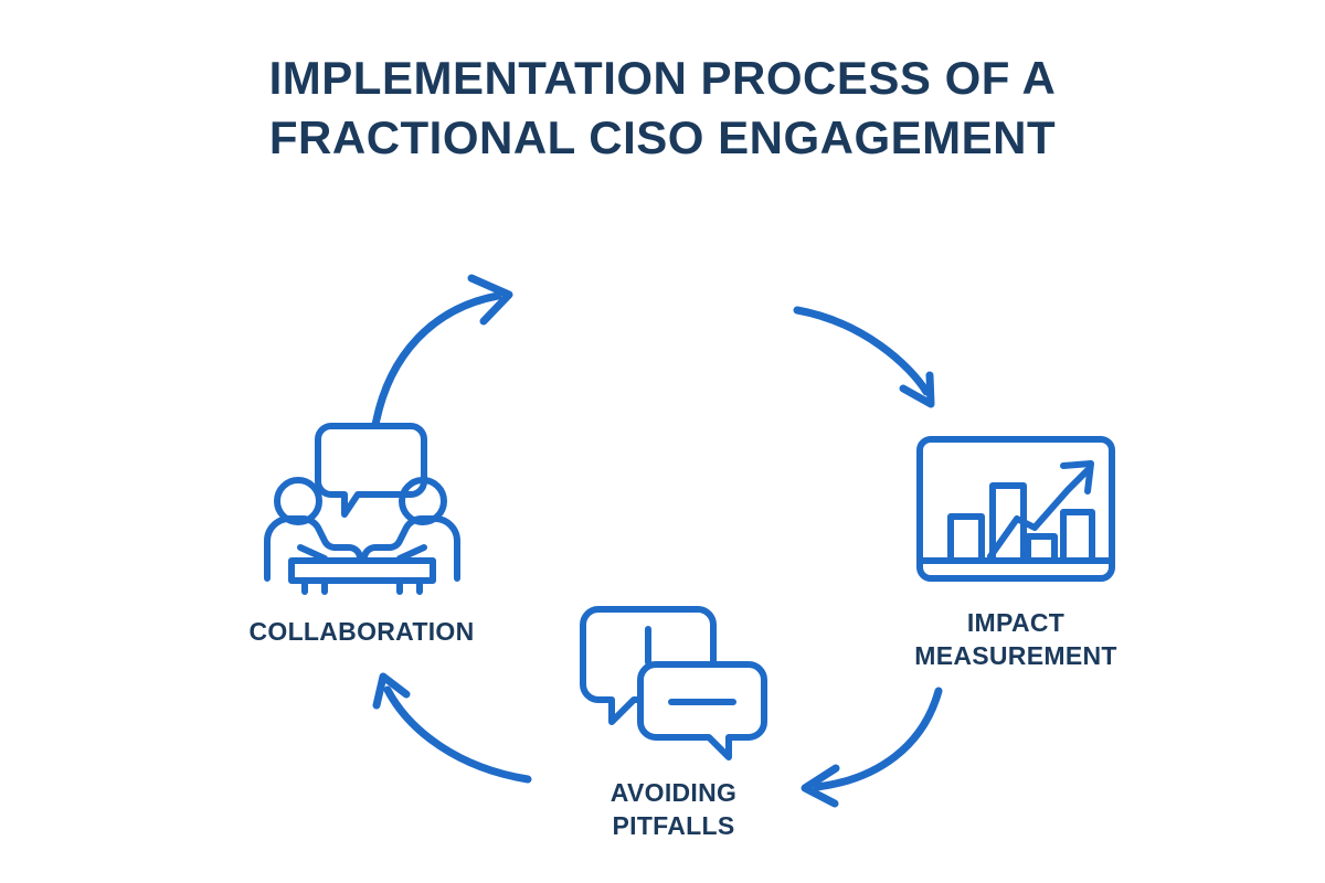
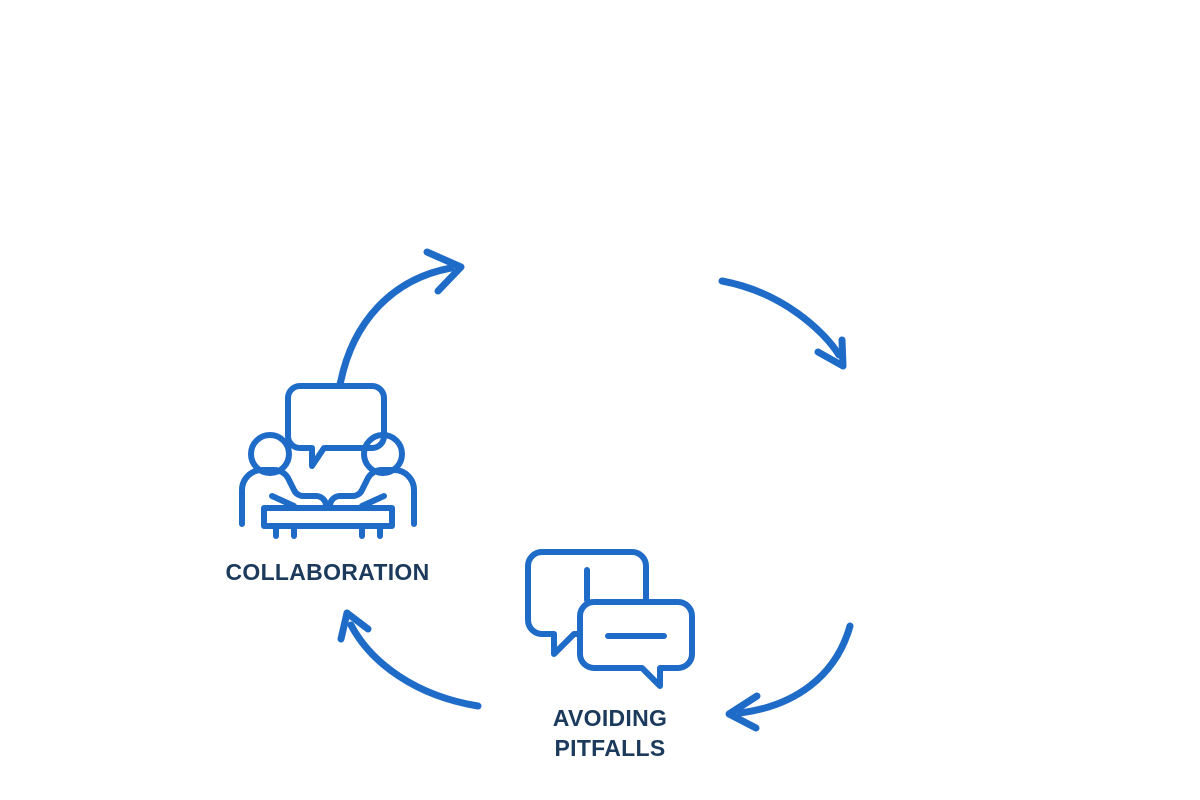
- IMPLEMENTATION PROCESS OF A
- FRACTIONAL CISO ENGAGEMENT
- IMPACT
- MEASUREMENT
  AVOIDING
  PITFALLS
  COLLABORATION
